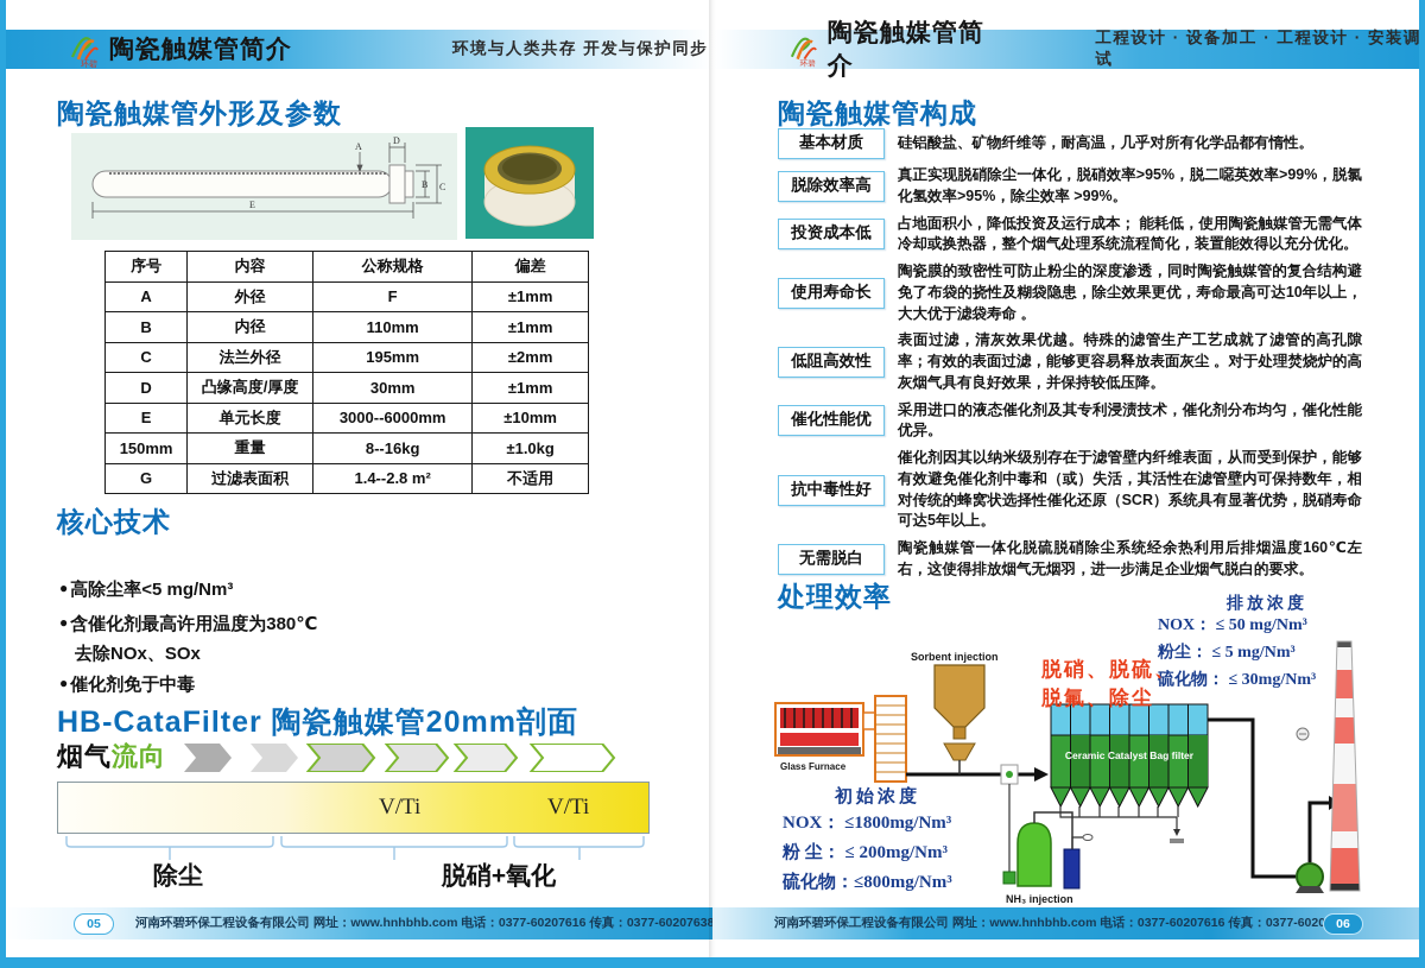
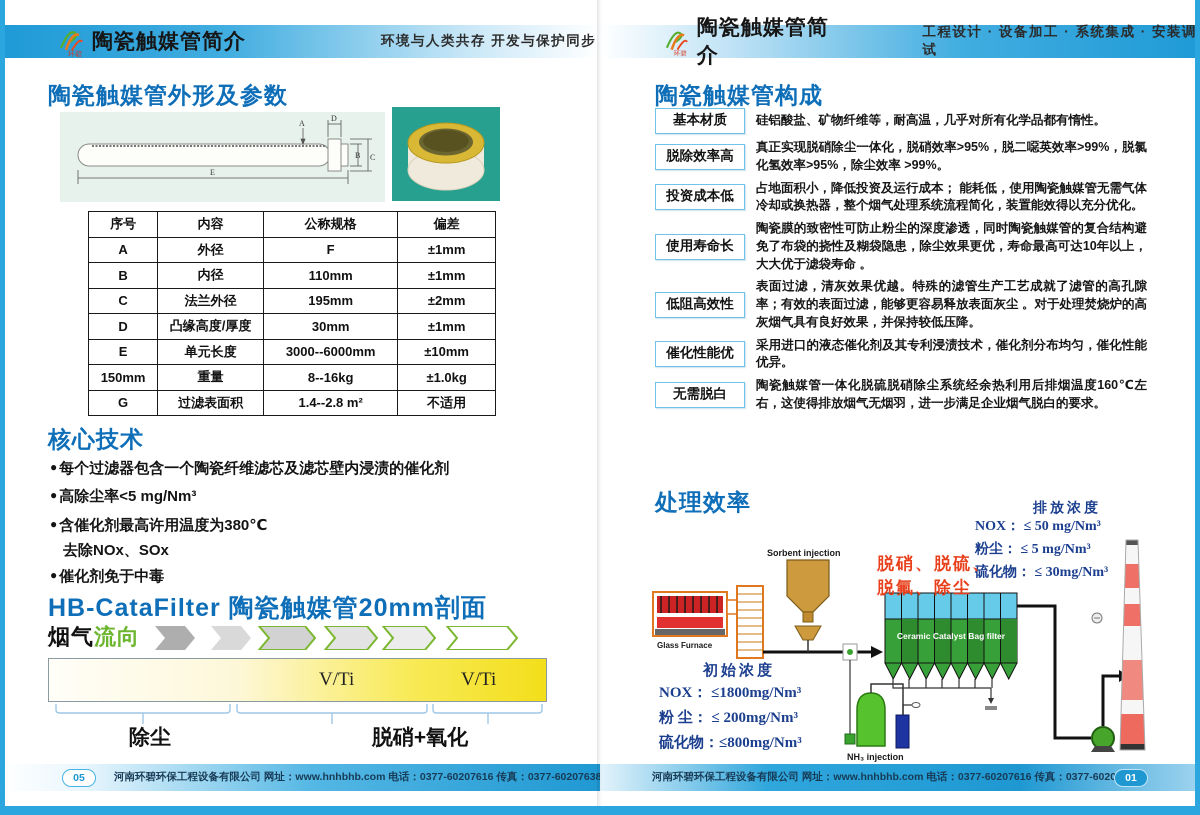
  陶瓷触媒管简介
  环境与人类共存 开发与保护同步
  陶瓷触媒管外形及参数
  A
  B
  C
  D
  E
  序号	内容	公称规格	偏差
  A	外径	F	±1mm
  B	内径	110mm	±1mm
  C	法兰外径	195mm	±2mm
  D	凸缘高度/厚度	30mm	±1mm
  E	单元长度	3000--6000mm	±10mm
  150mm	重量	8--16kg	±1.0kg
  G	过滤表面积	1.4--2.8 m²	不适用
  核心技术
+ ● 每个过滤器包含一个陶瓷纤维滤芯及滤芯壁内浸渍的催化剂
  ● 高除尘率<5 mg/Nm³
  ● 含催化剂最高许用温度为380℃
  去除NOx、SOx
  ● 催化剂免于中毒
  HB-CataFilter 陶瓷触媒管20mm剖面
  烟气流向
  V/Ti
  V/Ti
  除尘
  脱硝+氧化
  05
  河南环碧环保工程设备有限公司 网址：www.hnhbhb.com 电话：0377-60207616 传真：0377-6020763
  陶瓷触媒管简介
- 工程设计 · 设备加工 · 工程设计 · 安装调试
+ 工程设计 · 设备加工 · 系统集成 · 安装调试
  陶瓷触媒管构成
  基本材质
  硅铝酸盐、矿物纤维等，耐高温，几乎对所有化学品都有惰性。
  脱除效率高
  真正实现脱硝除尘一体化，脱硝效率>95%，脱二噁英效率>99%，脱氯化氢效率>95%，除尘效率 >99%。
  投资成本低
  占地面积小，降低投资及运行成本； 能耗低，使用陶瓷触媒管无需气体冷却或换热器，整个烟气处理系统流程简化，装置能效得以充分优化。
  使用寿命长
  陶瓷膜的致密性可防止粉尘的深度渗透，同时陶瓷触媒管的复合结构避免了布袋的挠性及糊袋隐患，除尘效果更优，寿命最高可达10年以上，大大优于滤袋寿命 。
  低阻高效性
  表面过滤，清灰效果优越。特殊的滤管生产工艺成就了滤管的高孔隙率；有效的表面过滤，能够更容易释放表面灰尘 。对于处理焚烧炉的高灰烟气具有良好效果，并保持较低压降。
  催化性能优
  采用进口的液态催化剂及其专利浸渍技术，催化剂分布均匀，催化性能优异。
- 抗中毒性好
- 催化剂因其以纳米级别存在于滤管壁内纤维表面，从而受到保护，能够有效避免催化剂中毒和（或）失活，其活性在滤管壁内可保持数年，相对传统的蜂窝状选择性催化还原（SCR）系统具有显著优势，脱硝寿命可达5年以上。
  无需脱白
  陶瓷触媒管一体化脱硫脱硝除尘系统经余热利用后排烟温度160℃左右，这使得排放烟气无烟羽，进一步满足企业烟气脱白的要求。
  处理效率
  Ceramic Catalyst Bag filter
  Glass Furnace
  Sorbent injection
  NH₃ injection
  排放浓度
  NOX： ≤ 50 mg/Nm³
  粉尘： ≤ 5 mg/Nm³
  硫化物： ≤ 30mg/Nm³
  脱硝、脱硫、
  脱氟、除尘
  初始浓度
  NOX： ≤1800mg/Nm³
  粉 尘： ≤ 200mg/Nm³
  硫化物：≤800mg/Nm³
  河南环碧环保工程设备有限公司 网址：www.hnhbhb.com 电话：0377-60207616 传真：0377-602
- 06
+ 01
